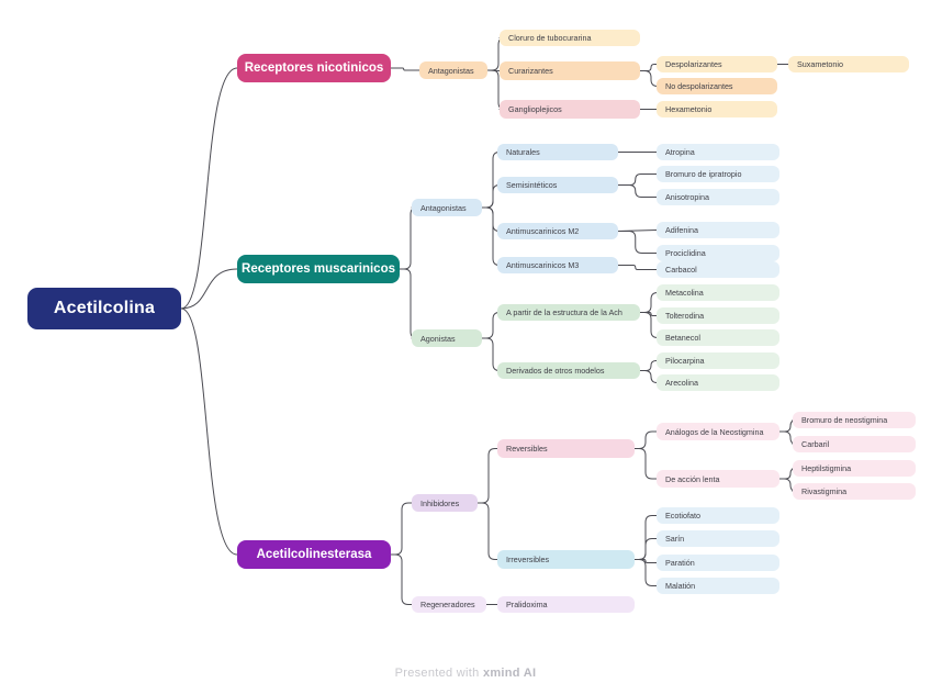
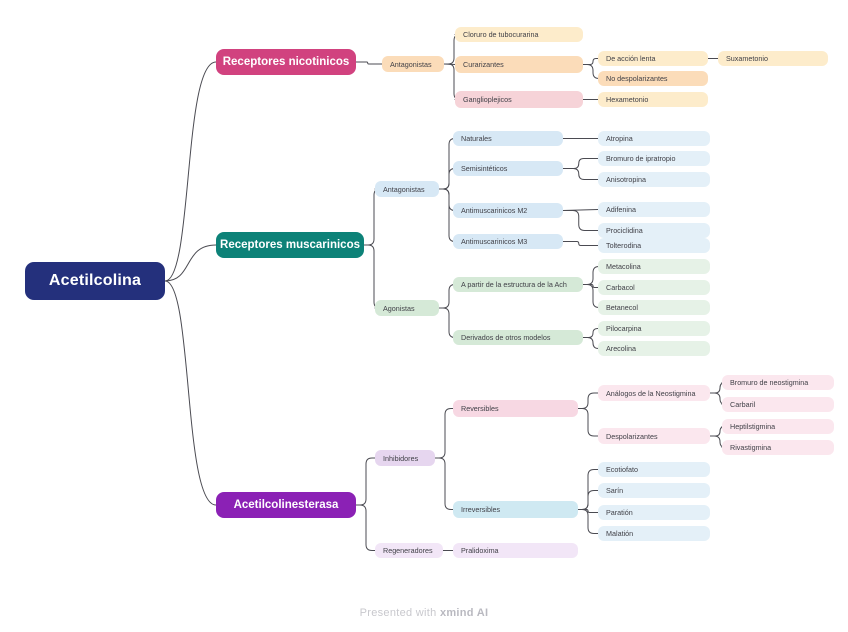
  Acetilcolina
  Receptores nicotinicos
  Receptores muscarinicos
  Acetilcolinesterasa
  Antagonistas
  Cloruro de tubocurarina
  Curarizantes
  Ganglioplejicos
- Despolarizantes
+ De acción lenta
  No despolarizantes
  Hexametonio
  Suxametonio
  Antagonistas
  Agonistas
  Naturales
  Semisintéticos
  Antimuscarinicos M2
  Antimuscarinicos M3
  Atropina
  Bromuro de ipratropio
  Anisotropina
  Adifenina
  Prociclidina
- Carbacol
+ Tolterodina
  A partir de la estructura de la Ach
  Derivados de otros modelos
  Metacolina
- Tolterodina
+ Carbacol
  Betanecol
  Pilocarpina
  Arecolina
  Inhibidores
  Regeneradores
  Reversibles
  Irreversibles
  Pralidoxima
  Análogos de la Neostigmina
- De acción lenta
+ Despolarizantes
  Ecotiofato
  Sarín
  Paratión
  Malatión
  Bromuro de neostigmina
  Carbaril
  Heptilstigmina
  Rivastigmina
  Presented with xmind AI
